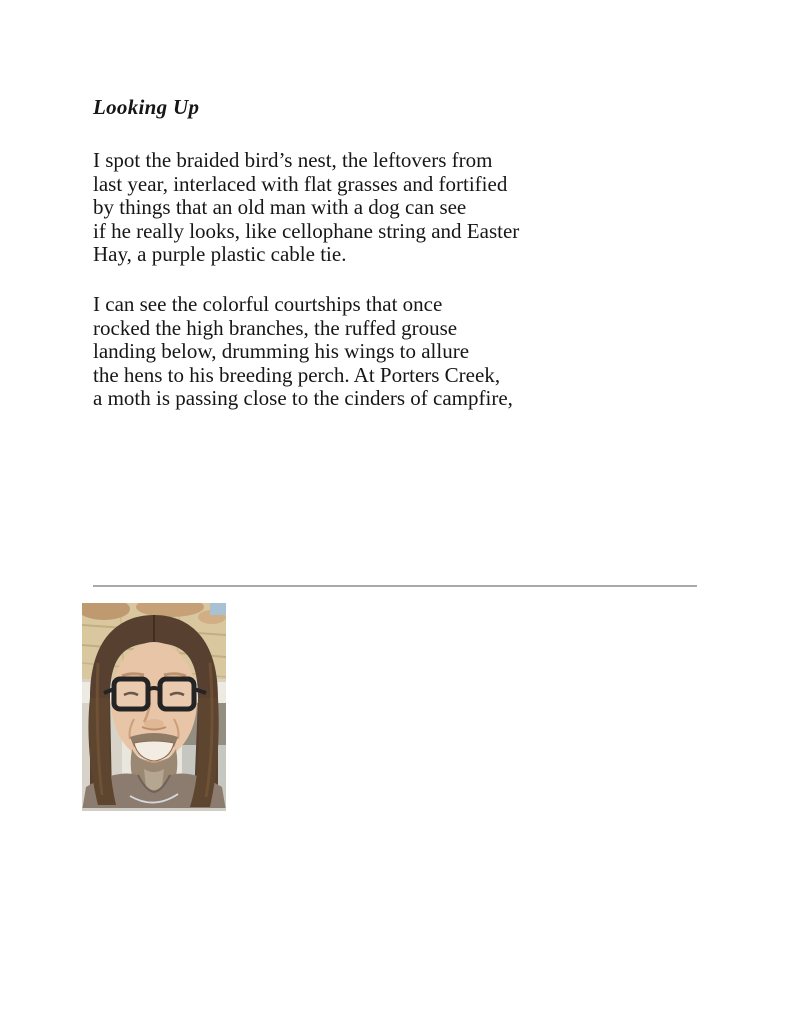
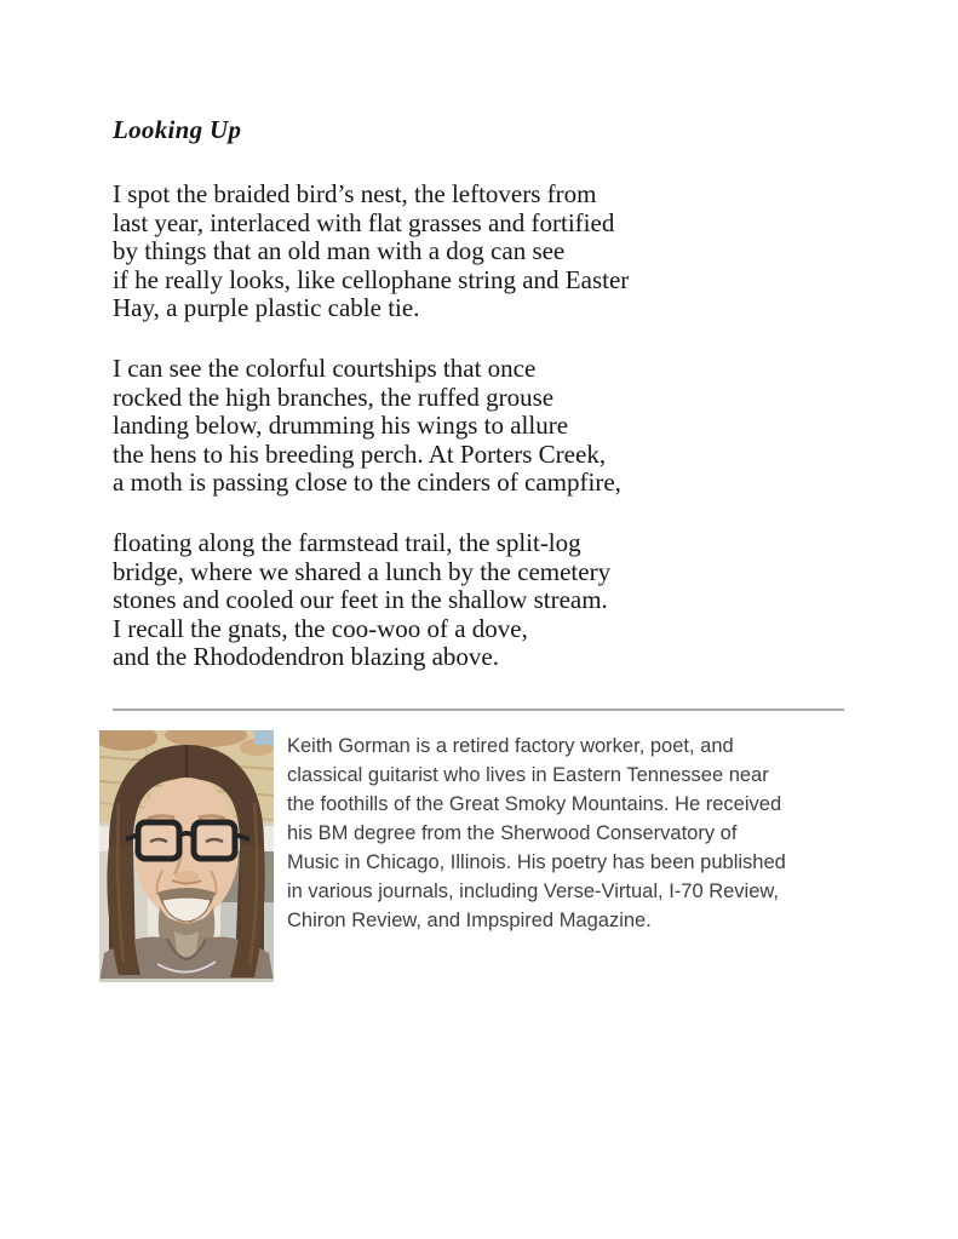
  Looking Up
  I spot the braided bird’s nest, the leftovers from
  last year, interlaced with flat grasses and fortified
  by things that an old man with a dog can see
  if he really looks, like cellophane string and Easter
  Hay, a purple plastic cable tie.
  I can see the colorful courtships that once
  rocked the high branches, the ruffed grouse
  landing below, drumming his wings to allure
  the hens to his breeding perch. At Porters Creek,
  a moth is passing close to the cinders of campfire,
+ floating along the farmstead trail, the split-log
+ bridge, where we shared a lunch by the cemetery
+ stones and cooled our feet in the shallow stream.
+ I recall the gnats, the coo-woo of a dove,
+ and the Rhododendron blazing above.
+ Keith Gorman is a retired factory worker, poet, and
+ classical guitarist who lives in Eastern Tennessee near
+ the foothills of the Great Smoky Mountains. He received
+ his BM degree from the Sherwood Conservatory of
+ Music in Chicago, Illinois. His poetry has been published
+ in various journals, including Verse-Virtual, I-70 Review,
+ Chiron Review, and Impspired Magazine.
